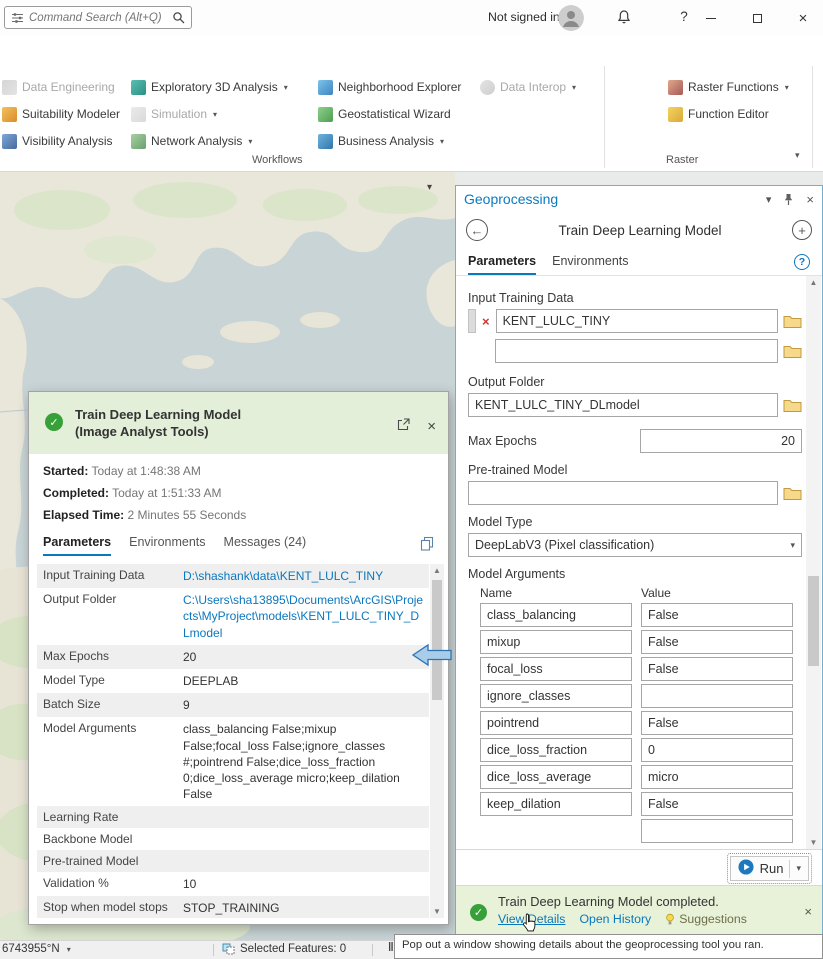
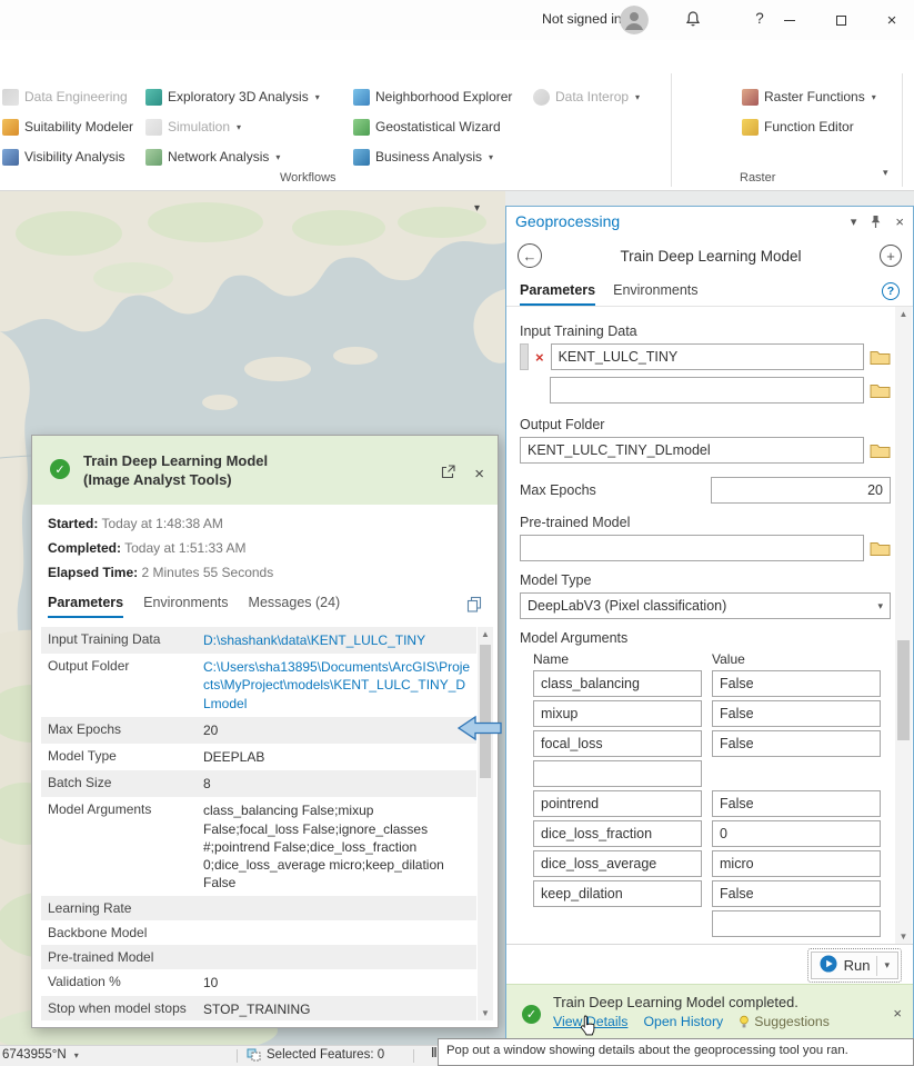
- Command Search (Alt+Q)
  Not signed in
  ?
  ×
  Data Engineering
  Exploratory 3D Analysis
  ▾
  Neighborhood Explorer
  Data Interop
  ▾
  Raster Functions
  ▾
  Suitability Modeler
  Simulation
  ▾
  Geostatistical Wizard
  Function Editor
  Visibility Analysis
  Network Analysis
  ▾
  Business Analysis
  ▾
  Workflows
  Raster
  ▾
  ▾
  ✓
  Train Deep Learning Model
  (Image Analyst Tools)
  ×
  Started: Today at 1:48:38 AM
  Completed: Today at 1:51:33 AM
  Elapsed Time: 2 Minutes 55 Seconds
  Parameters
  Environments
  Messages (24)
  Input Training Data
  D:\shashank\data\KENT_LULC_TINY
  Output Folder
  C:\Users\sha13895\Documents\ArcGIS\Projects\MyProject\models\KENT_LULC_TINY_DLmodel
  Max Epochs
  20
  Model Type
  DEEPLAB
  Batch Size
- 9
+ 8
  Model Arguments
  class_balancing False;mixup False;focal_loss False;ignore_classes #;pointrend False;dice_loss_fraction 0;dice_loss_average micro;keep_dilation False
  Learning Rate
  Backbone Model
  Pre-trained Model
  Validation %
  10
  Stop when model stops
  STOP_TRAINING
  ▲
  ▼
  Geoprocessing
  ▾
  ×
  ←
  Train Deep Learning Model
  +
  Parameters
  Environments
  ?
  Input Training Data
  ×
  KENT_LULC_TINY
  Output Folder
  KENT_LULC_TINY_DLmodel
  Max Epochs
  20
  Pre-trained Model
  Model Type
  DeepLabV3 (Pixel classification)
  ▾
  Model Arguments
  Name
  Value
  class_balancing
  False
  mixup
  False
  focal_loss
  False
- ignore_classes
  pointrend
  False
  dice_loss_fraction
  0
  dice_loss_average
  micro
  keep_dilation
  False
  ▲
  ▼
  Run
  ▾
  ✓
  Train Deep Learning Model completed.
  View Details
  Open History
  Suggestions
  ×
  Pop out a window showing details about the geoprocessing tool you ran.
  6743955°N
  ▾
  Selected Features: 0
  ‖
